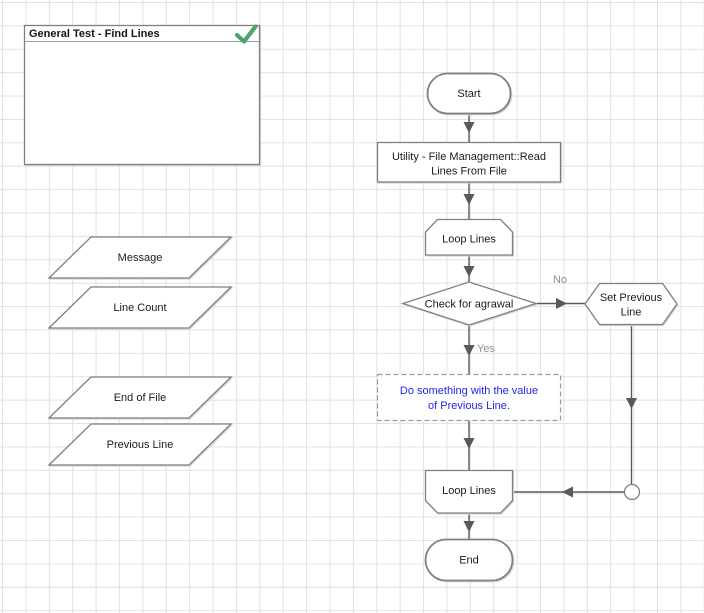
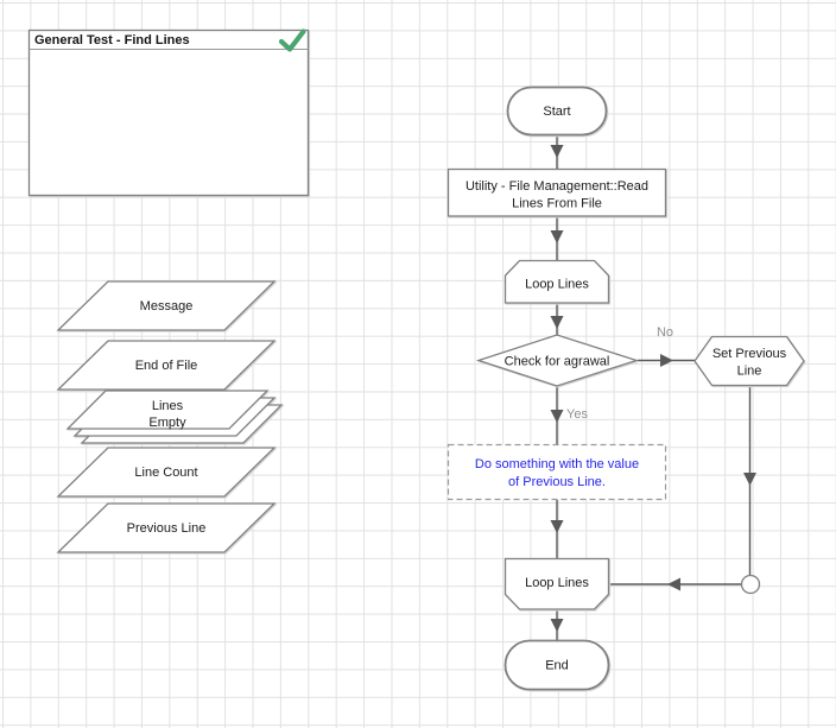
  General Test - Find Lines
  Message
- Line Count
+ End of File
+ Lines
+ Empty
- End of File
+ Line Count
  Previous Line
  No
  Yes
  Start
  Utility - File Management::Read
  Lines From File
  Loop Lines
  Check for agrawal
  Set Previous
  Line
  Do something with the value
  of Previous Line.
  Loop Lines
  End
